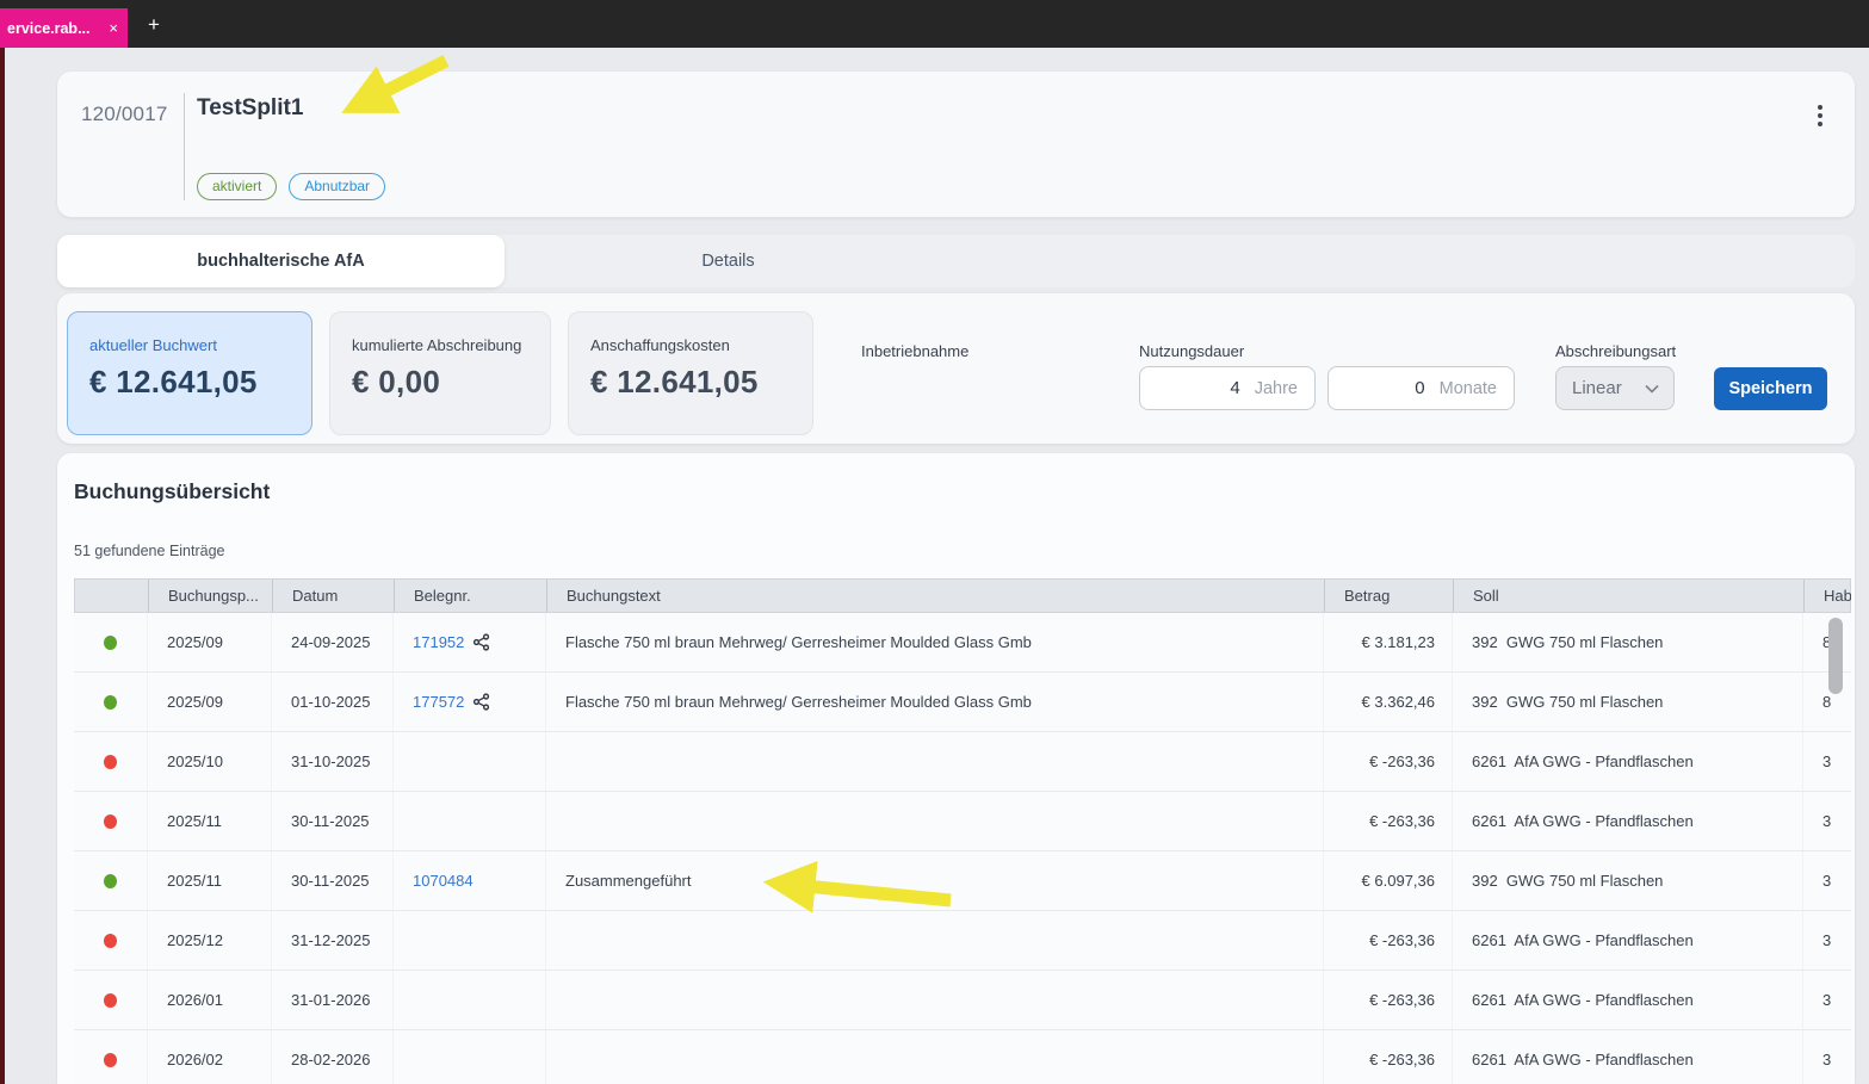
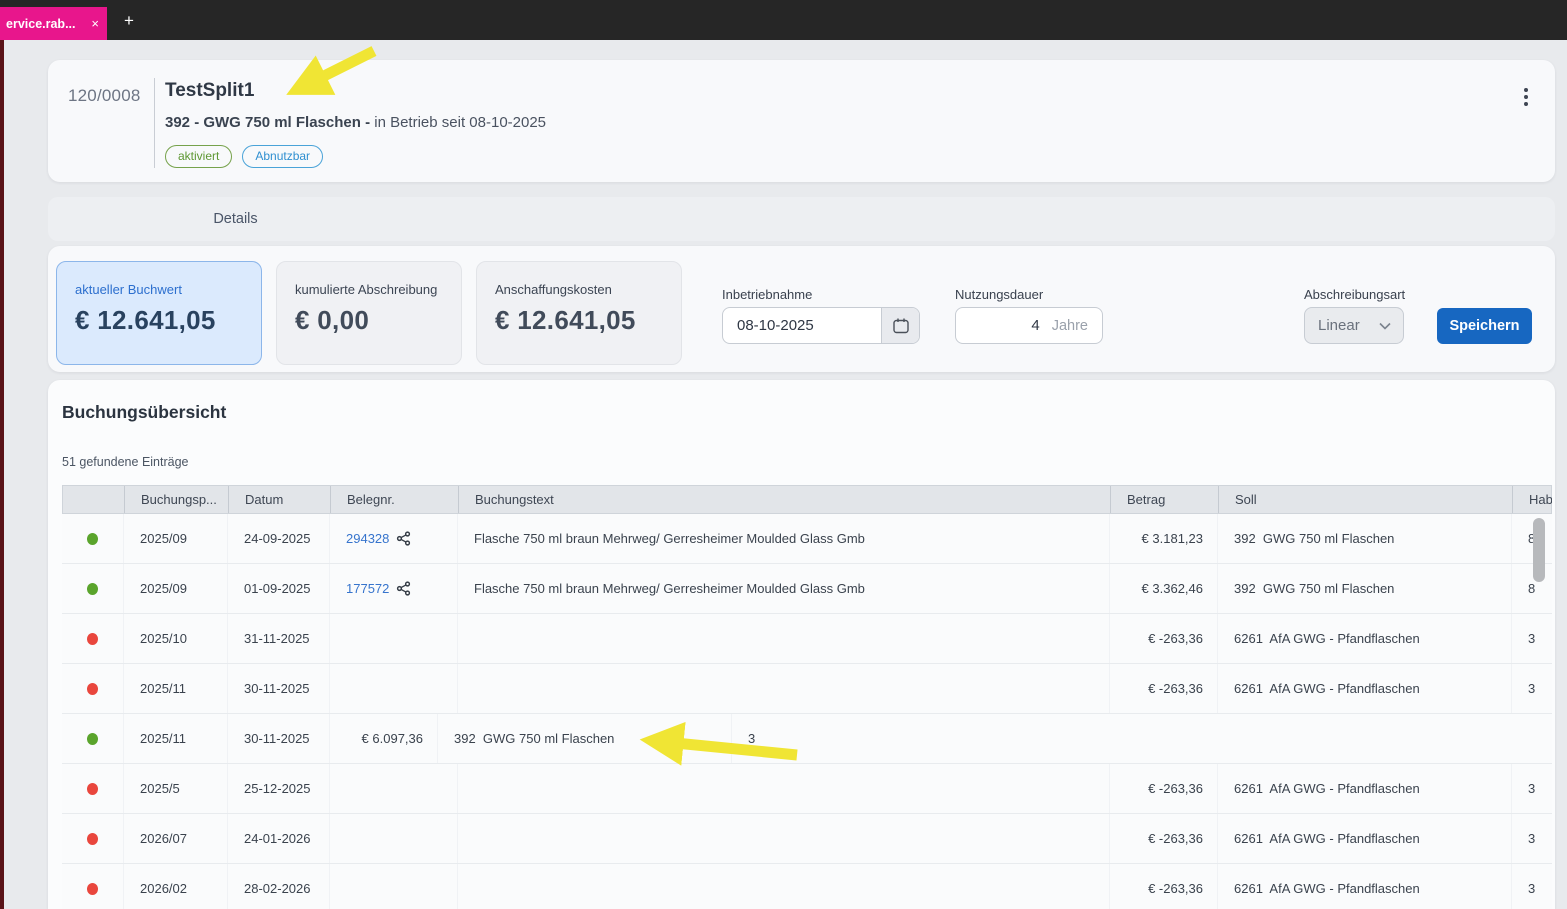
  ervice.rab...
  ×
  +
- 120/0017
+ 120/0008
  TestSplit1
+ 392 - GWG 750 ml Flaschen - in Betrieb seit 08-10-2025
  aktiviert
  Abnutzbar
- buchhalterische AfA
  Details
  aktueller Buchwert
  € 12.641,05
  kumulierte Abschreibung
  € 0,00
  Anschaffungskosten
  € 12.641,05
  Inbetriebnahme
+ 08-10-2025
  Nutzungsdauer
  4
  Jahre
- 0
- Monate
  Abschreibungsart
  Linear
  Speichern
  Buchungsübersicht
  51 gefundene Einträge
  Buchungsp...
  Datum
  Belegnr.
  Buchungstext
  Betrag
  Soll
  Hab
  2025/09
  24-09-2025
- 171952
+ 294328
  Flasche 750 ml braun Mehrweg/ Gerresheimer Moulded Glass Gmb
  € 3.181,23
  392 GWG 750 ml Flaschen
  8
  2025/09
- 01-10-2025
+ 01-09-2025
  177572
  Flasche 750 ml braun Mehrweg/ Gerresheimer Moulded Glass Gmb
  € 3.362,46
  392 GWG 750 ml Flaschen
  8
  2025/10
- 31-10-2025
+ 31-11-2025
  € -263,36
  6261 AfA GWG - Pfandflaschen
  3
  2025/11
  30-11-2025
  € -263,36
  6261 AfA GWG - Pfandflaschen
  3
  2025/11
  30-11-2025
- 1070484
- Zusammengeführt
  € 6.097,36
  392 GWG 750 ml Flaschen
  3
- 2025/12
+ 2025/5
- 31-12-2025
+ 25-12-2025
  € -263,36
  6261 AfA GWG - Pfandflaschen
  3
- 2026/01
+ 2026/07
- 31-01-2026
+ 24-01-2026
  € -263,36
  6261 AfA GWG - Pfandflaschen
  3
  2026/02
  28-02-2026
  € -263,36
  6261 AfA GWG - Pfandflaschen
  3
